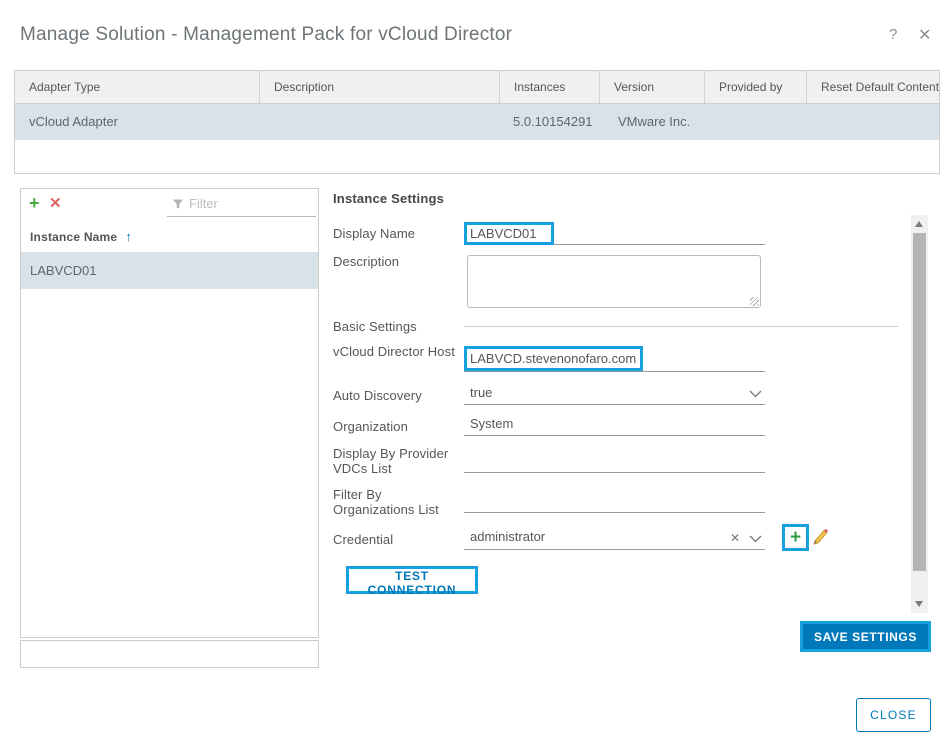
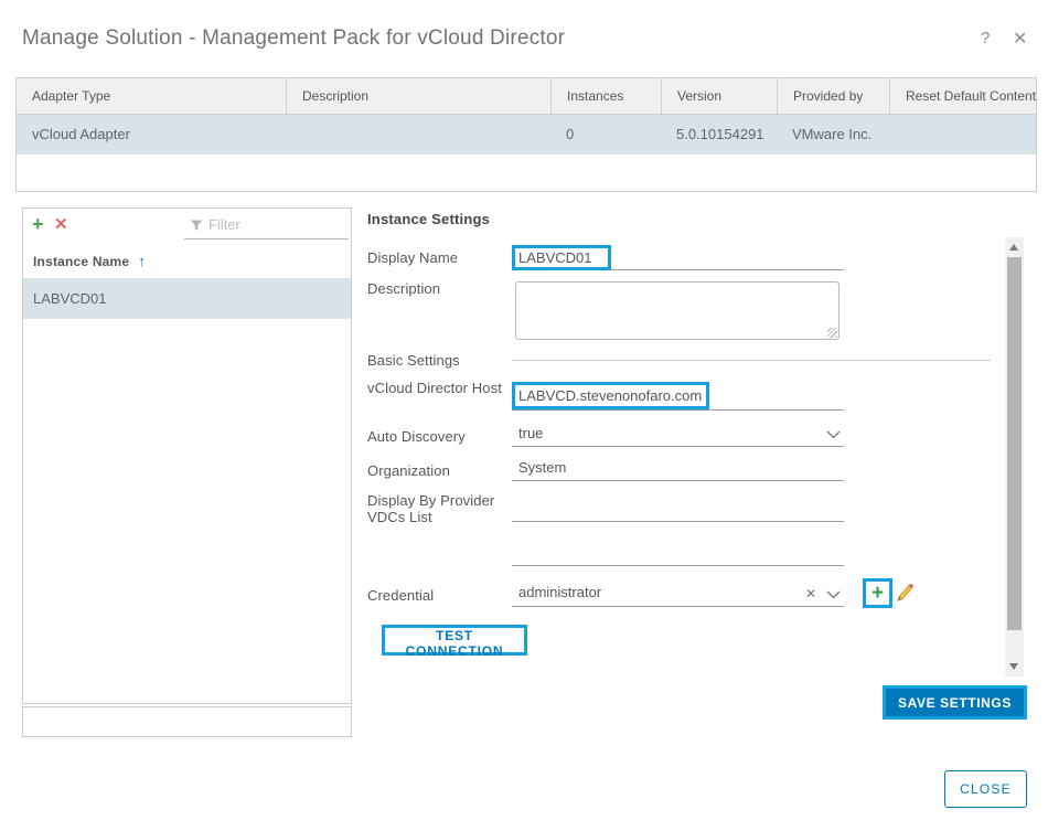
  Manage Solution - Management Pack for vCloud Director
  ?
  ✕
  Adapter Type
  Description
  Instances
  Version
  Provided by
  Reset Default Content
  vCloud Adapter
+ 0
  5.0.10154291
  VMware Inc.
  +
  ✕
  Filter
  Instance Name ↑
  LABVCD01
  Instance Settings
  Display Name
  LABVCD01
  Description
  Basic Settings
  vCloud Director Host
  LABVCD.stevenonofaro.com
  Auto Discovery
  true
  Organization
  System
  Display By Provider VDCs List
- Filter By Organizations List
  Credential
  administrator
  ✕
  +
  TEST CONNECTION
  SAVE SETTINGS
  CLOSE
